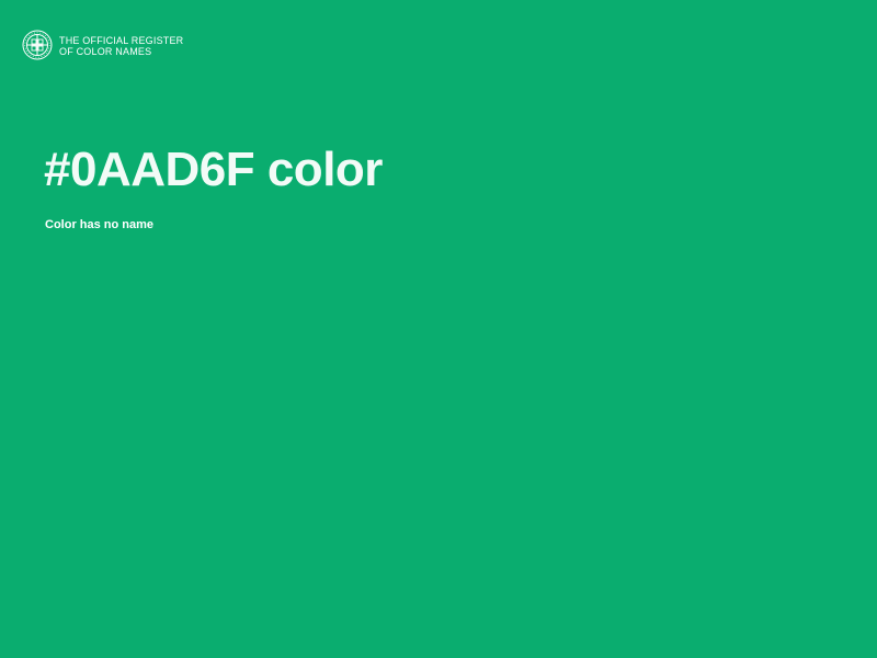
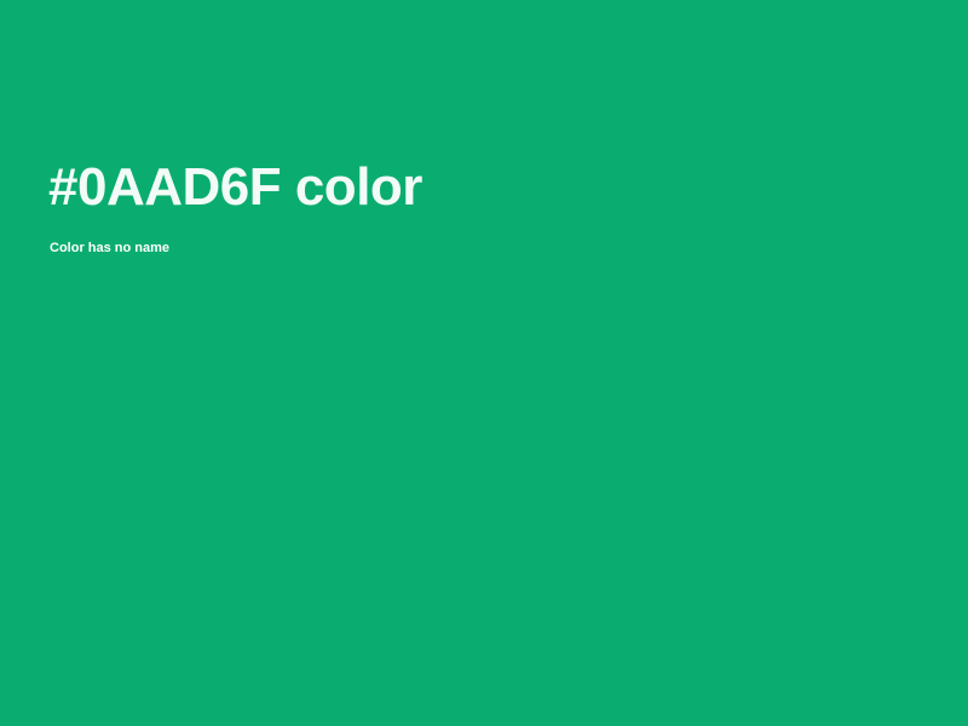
- THE OFFICIAL REGISTER
- OF COLOR NAMES
  #0AAD6F color
  Color has no name
